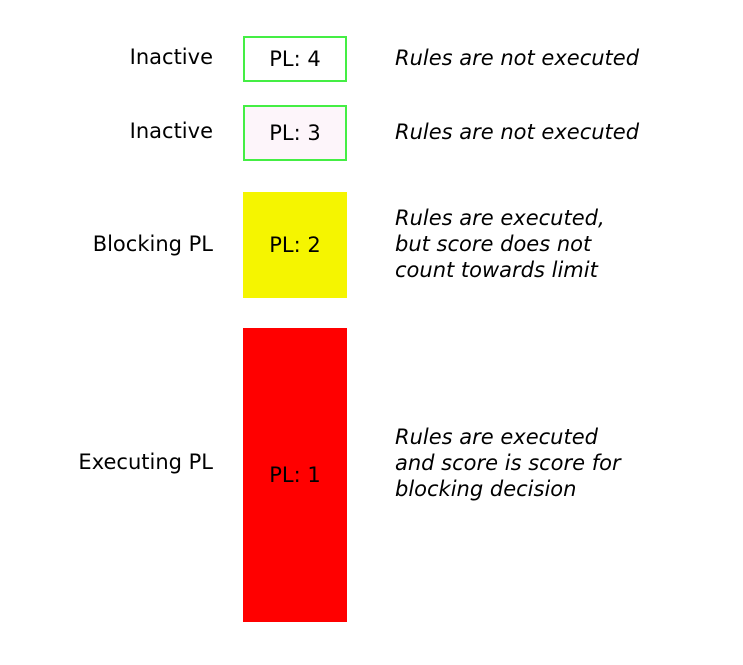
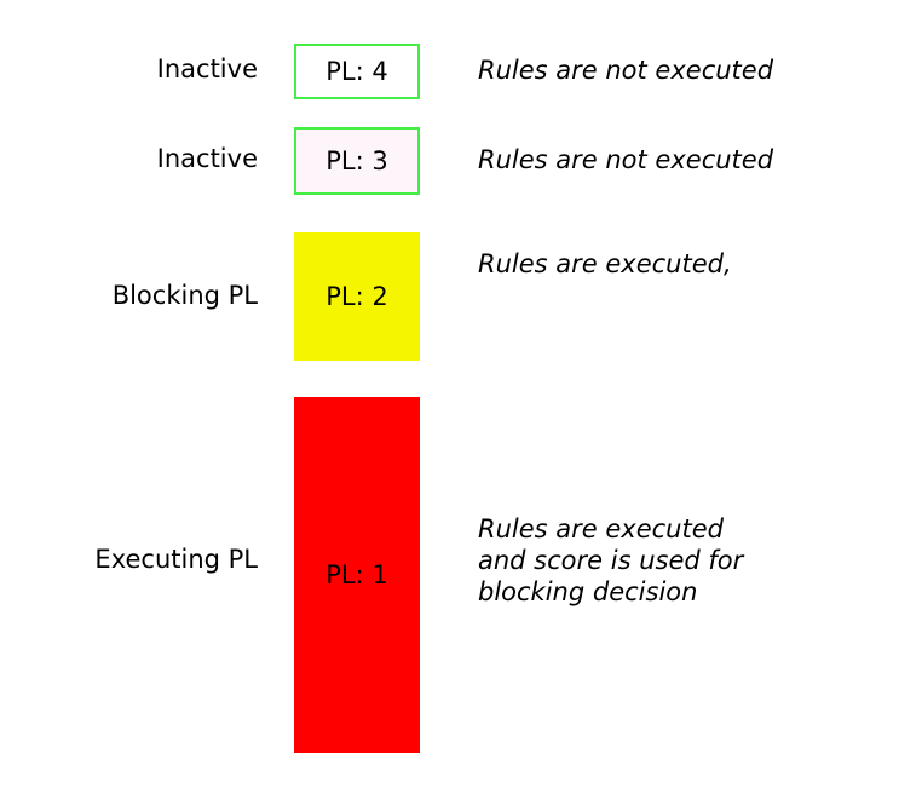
  Inactive
  PL: 4
  Rules are not executed
  Inactive
  PL: 3
  Rules are not executed
  Blocking PL
  PL: 2
  Rules are executed,
- but score does not
- count towards limit
  Executing PL
  PL: 1
  Rules are executed
- and score is score for
+ and score is used for
  blocking decision
